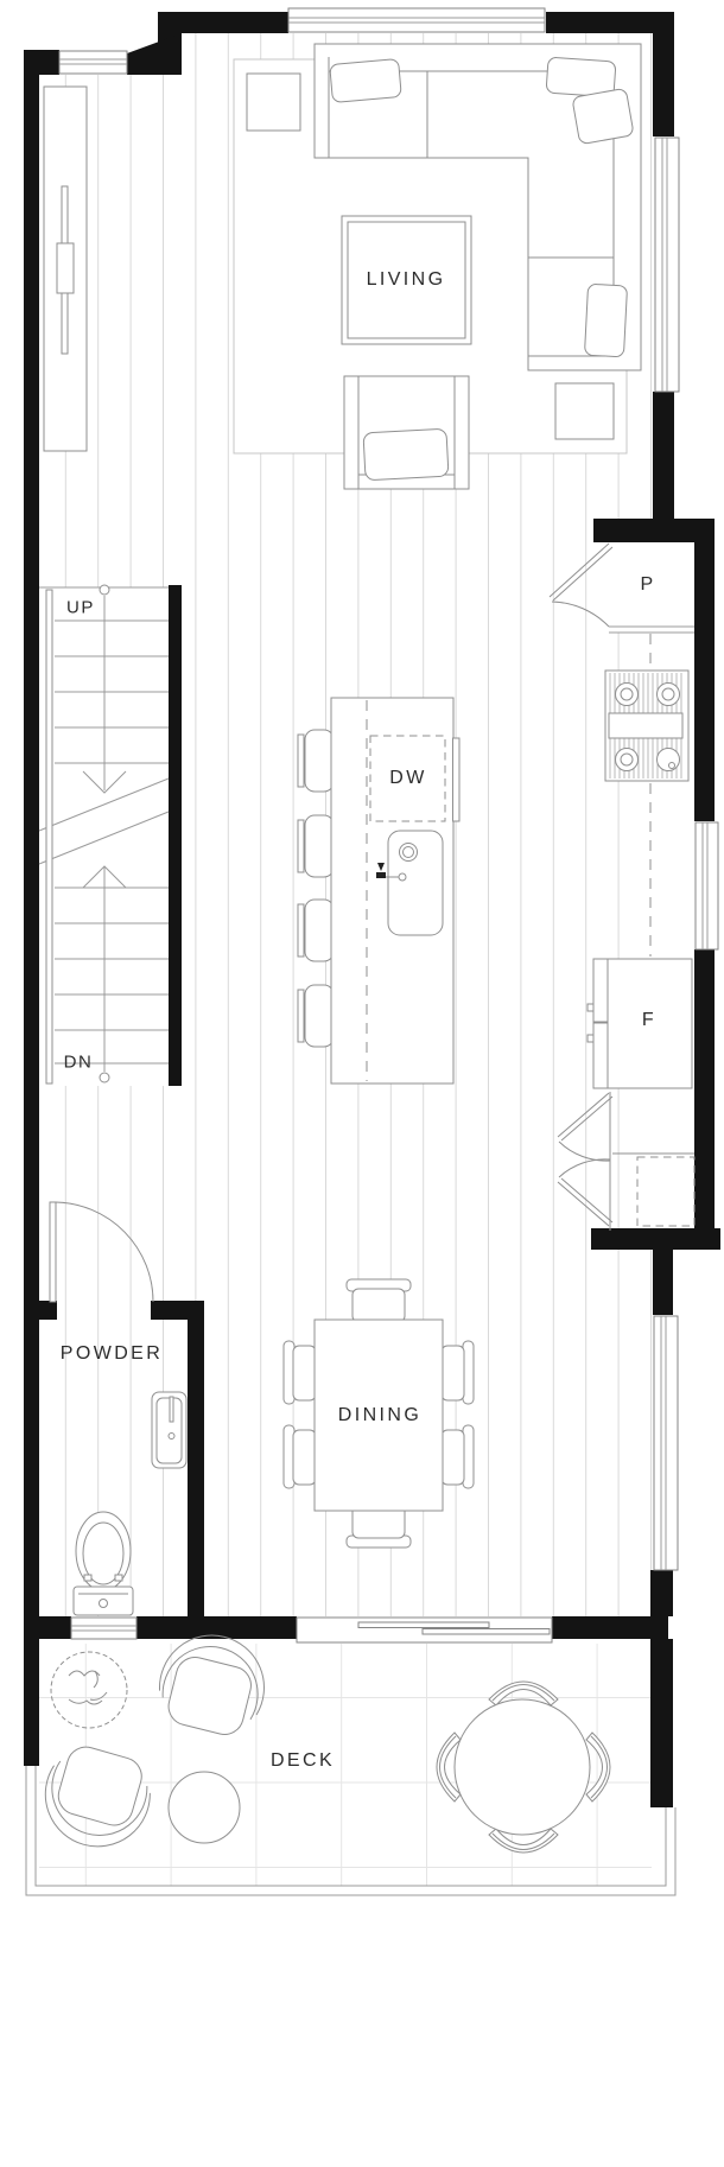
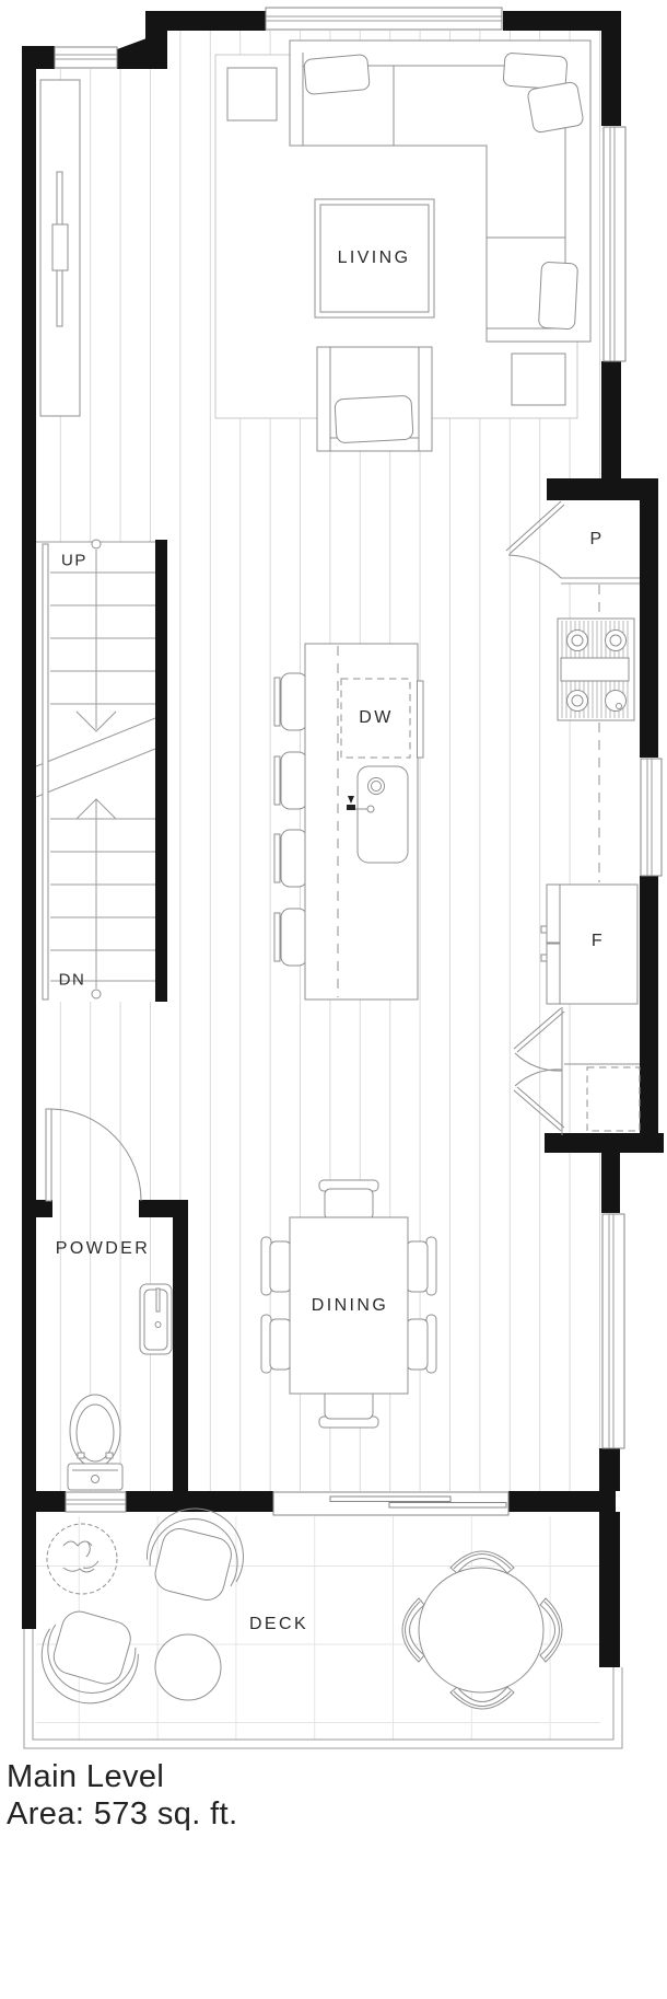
  LIVING
  DW
  P
  F
  UP
  DN
  POWDER
  DINING
  DECK
+ Main Level
+ Area: 573 sq. ft.
